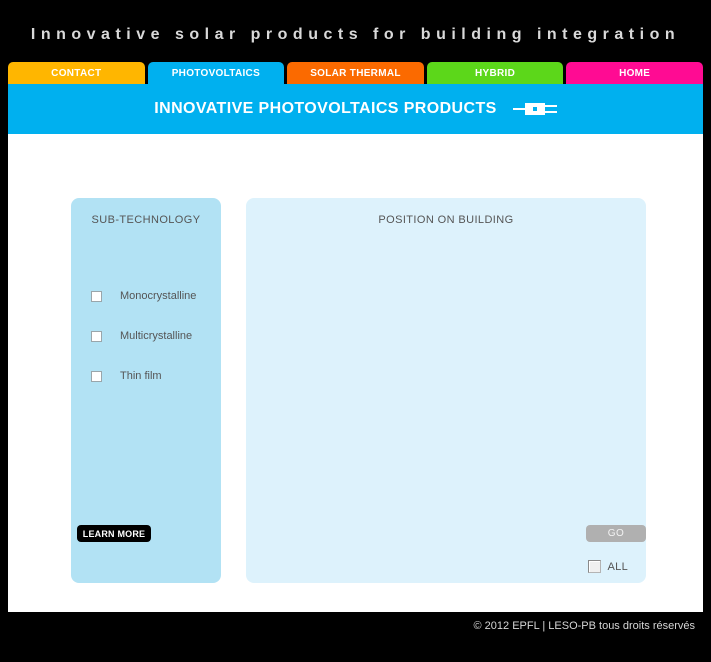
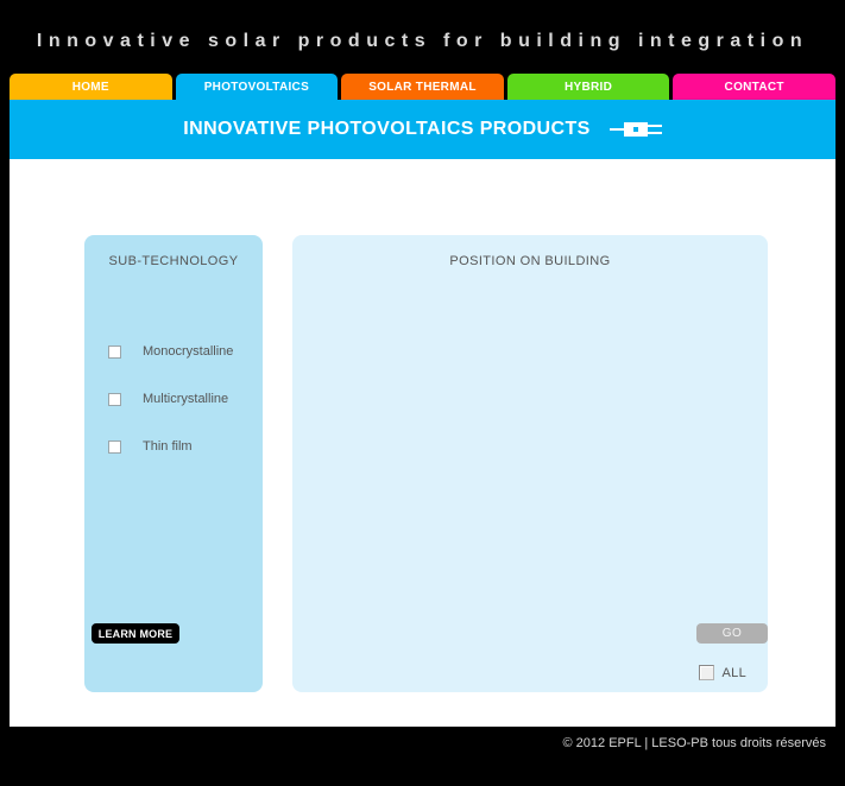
  Innovative solar products for building integration
- CONTACT
+ HOME
  PHOTOVOLTAICS
  SOLAR THERMAL
  HYBRID
- HOME
+ CONTACT
  INNOVATIVE PHOTOVOLTAICS PRODUCTS
  SUB-TECHNOLOGY
  Monocrystalline
  Multicrystalline
  Thin film
  POSITION ON BUILDING
  ALL
  LEARN MORE
  GO
  © 2012 EPFL | LESO-PB tous droits réservés
